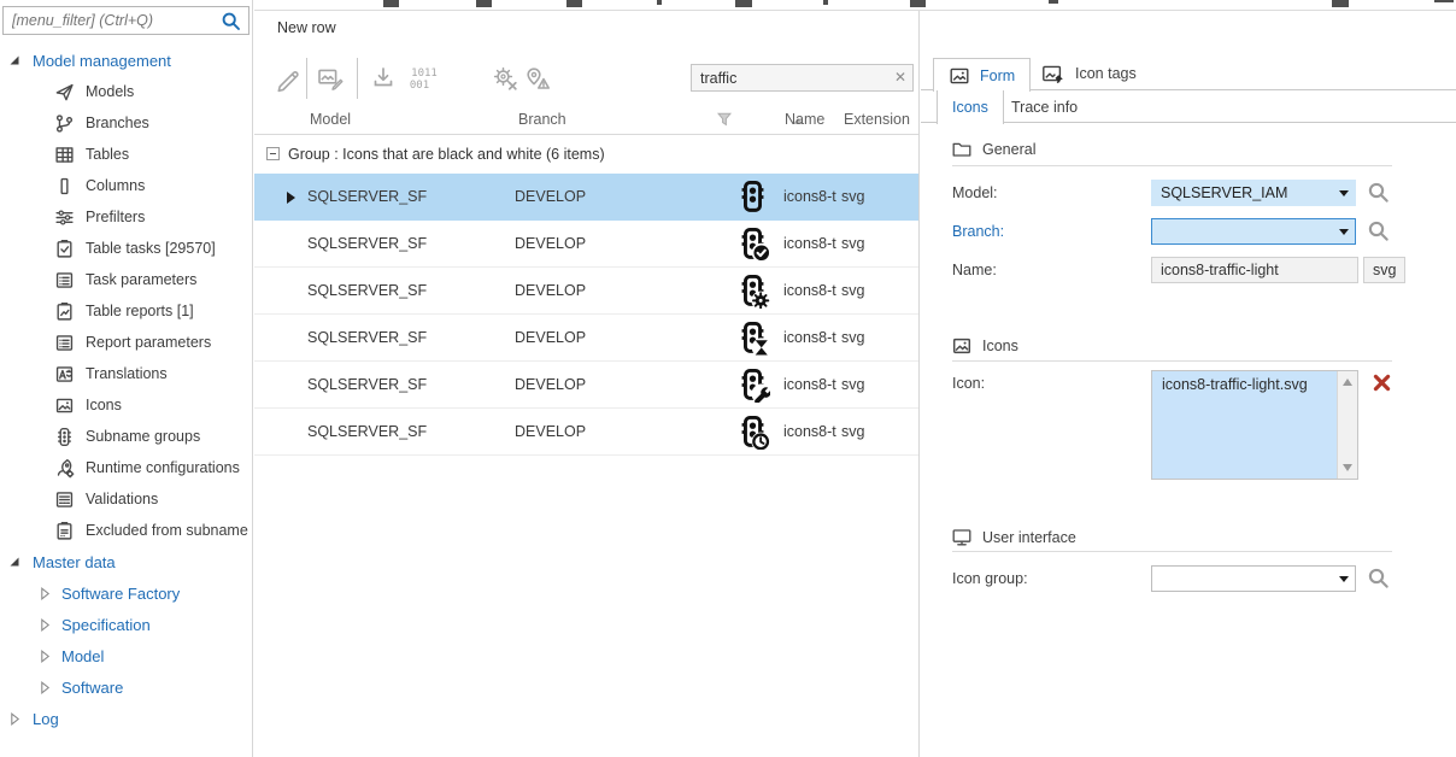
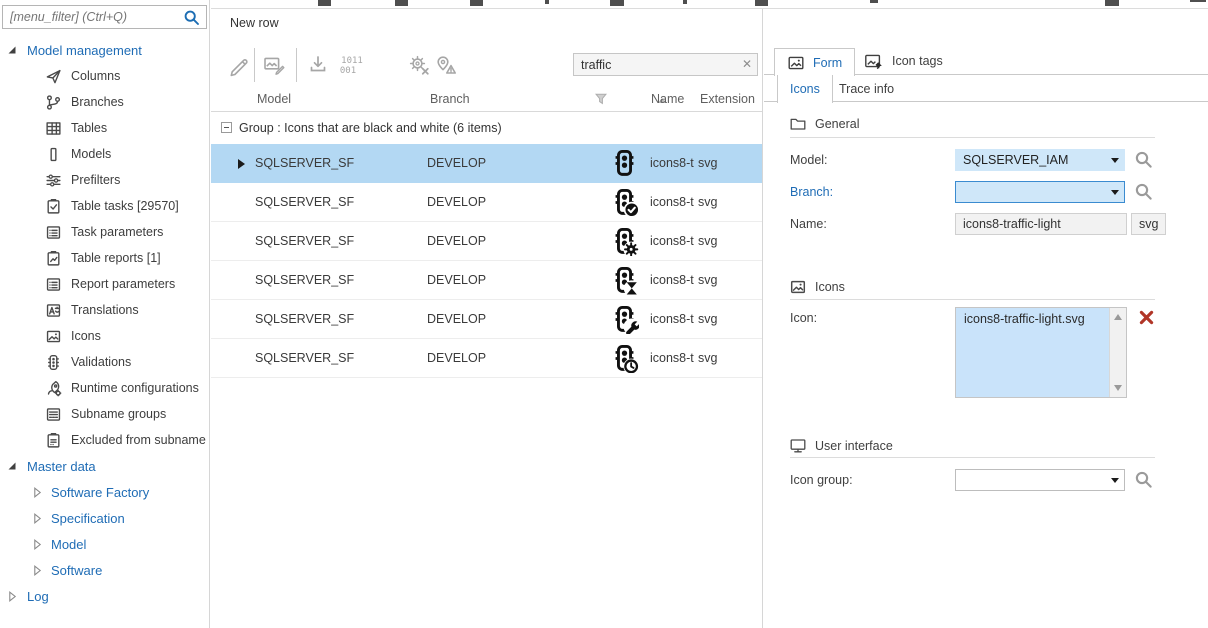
  [menu_filter] (Ctrl+Q)
  Model management
- Models
+ Columns
  Branches
  Tables
- Columns
+ Models
  Prefilters
  Table tasks [29570]
  Task parameters
  Table reports [1]
  Report parameters
  Translations
  Icons
- Subname groups
+ Validations
  Runtime configurations
- Validations
+ Subname groups
  Excluded from subname
  Master data
  Software Factory
  Specification
  Model
  Software
  Log
  New row
  traffic
  ✕
  Model
  Branch
  Name
  Extension
  Group : Icons that are black and white (6 items)
  SQLSERVER_SF
  DEVELOP
  icons8-t
  svg
  SQLSERVER_SF
  DEVELOP
  icons8-t
  svg
  SQLSERVER_SF
  DEVELOP
  icons8-t
  svg
  SQLSERVER_SF
  DEVELOP
  icons8-t
  svg
  SQLSERVER_SF
  DEVELOP
  icons8-t
  svg
  SQLSERVER_SF
  DEVELOP
  icons8-t
  svg
  Form
  Icon tags
  Icons
  Trace info
  General
  Model:
  SQLSERVER_IAM
  Branch:
  Name:
  icons8-traffic-light
  svg
  Icons
  Icon:
  icons8-traffic-light.svg
  User interface
  Icon group:
